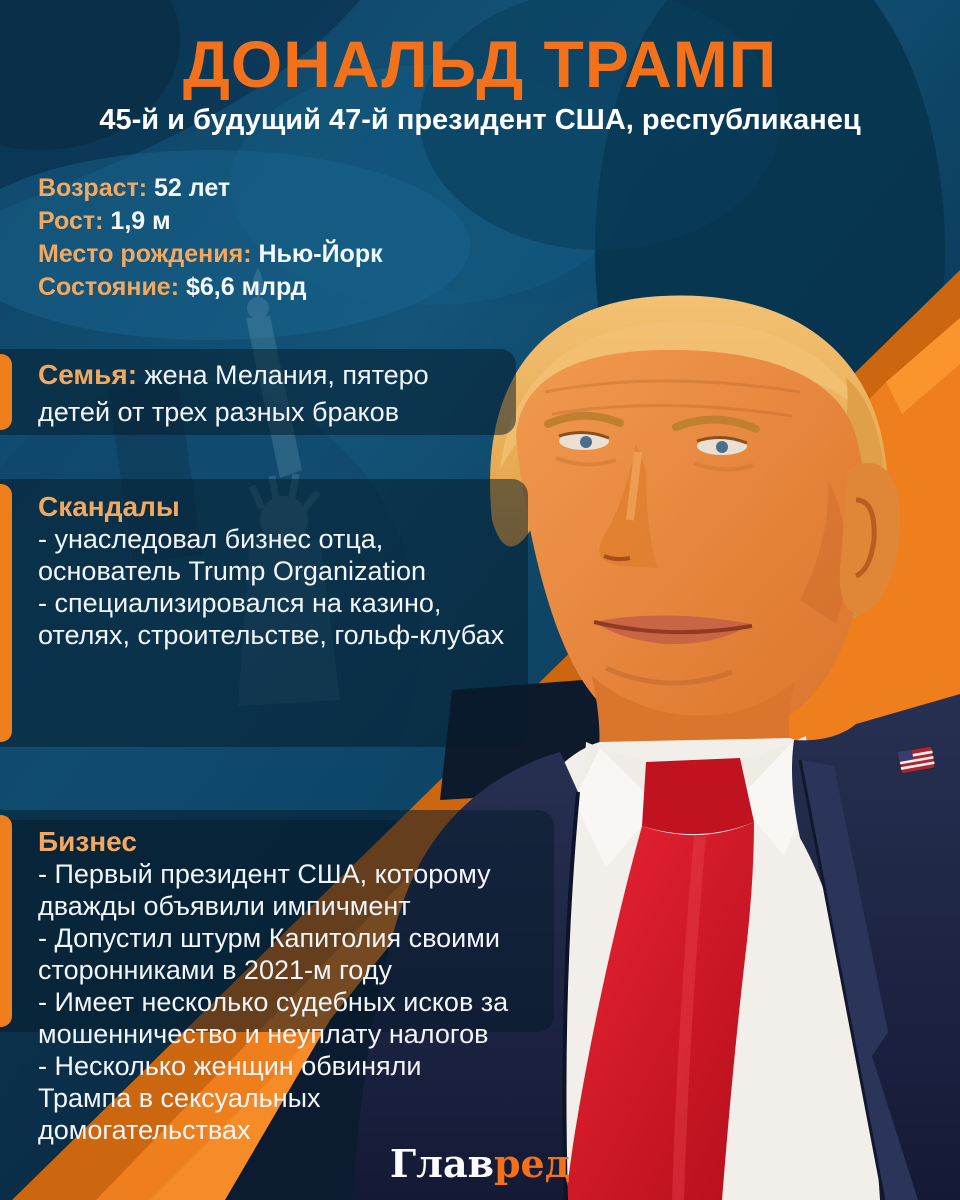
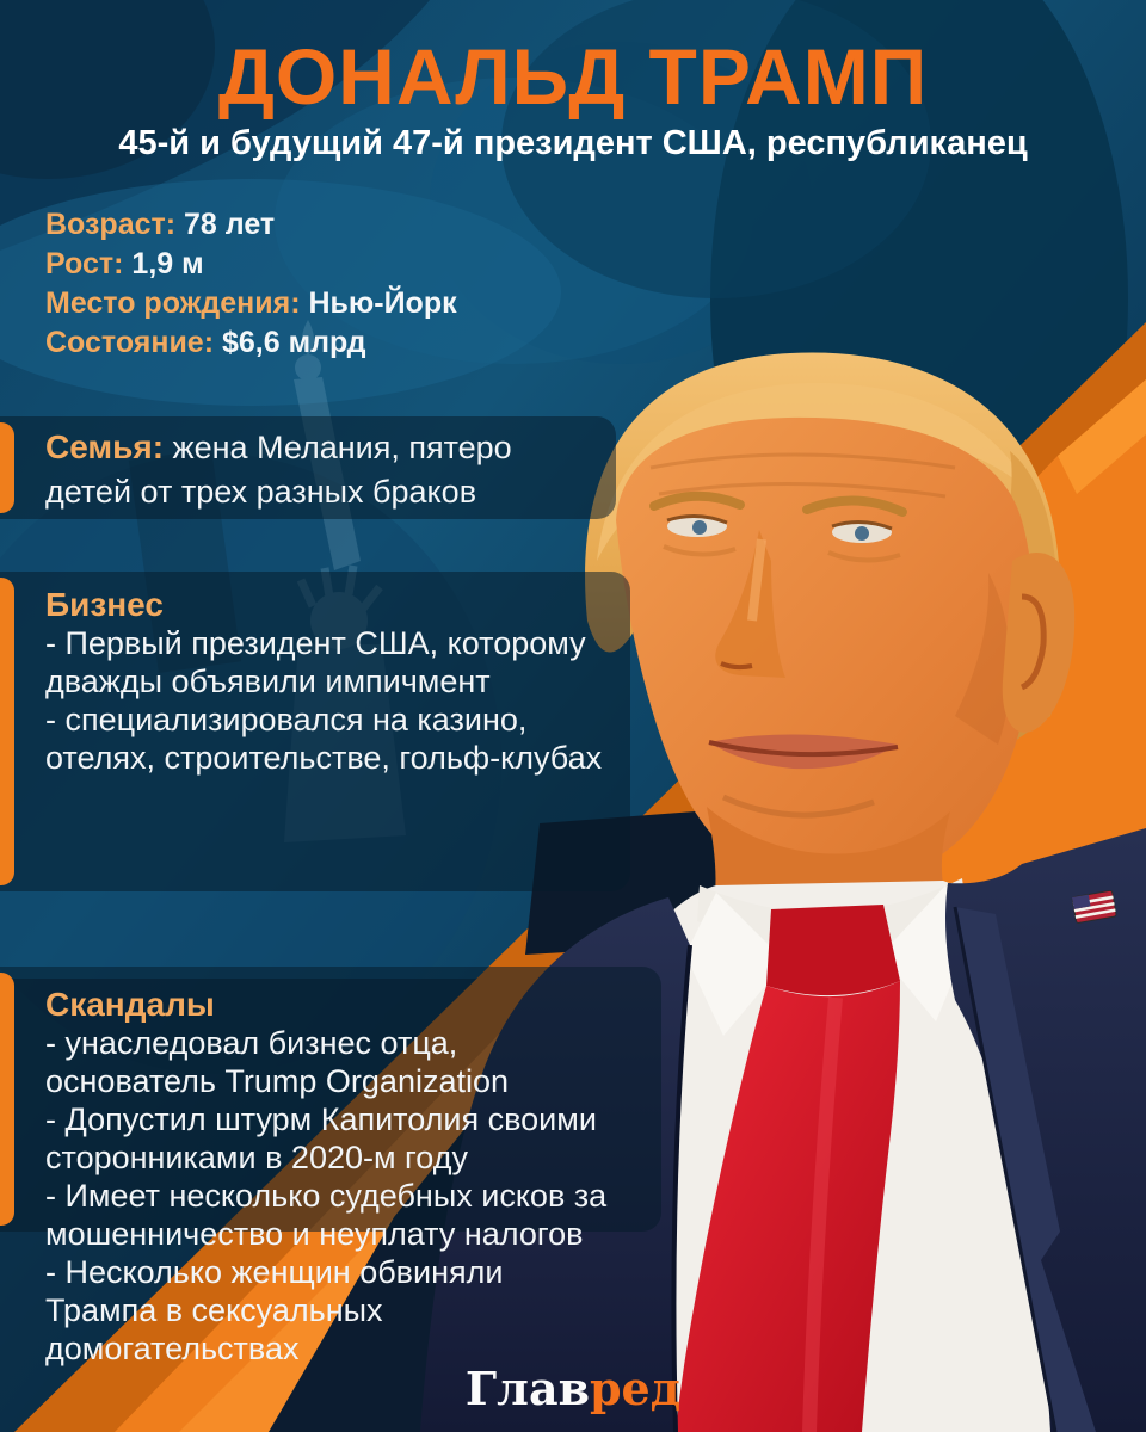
  ДОНАЛЬД ТРАМП
  45-й и будущий 47-й президент США, республиканец
- Возраст: 52 лет
+ Возраст: 78 лет
  Рост: 1,9 м
  Место рождения: Нью-Йорк
  Состояние: $6,6 млрд
  Семья: жена Мелания, пятеро детей от трех разных браков
- Скандалы
+ Бизнес
- - унаследовал бизнес отца, основатель Trump Organization
+ - Первый президент США, которому дважды объявили импичмент
  - специализировался на казино, отелях, строительстве, гольф-клубах
- Бизнес
+ Скандалы
- - Первый президент США, которому дважды объявили импичмент
+ - унаследовал бизнес отца, основатель Trump Organization
- - Допустил штурм Капитолия своими сторонниками в 2021-м году
+ - Допустил штурм Капитолия своими сторонниками в 2020-м году
  - Имеет несколько судебных исков за мошенничество и неуплату налогов
  - Несколько женщин обвиняли Трампа в сексуальных домогательствах
  Главред
